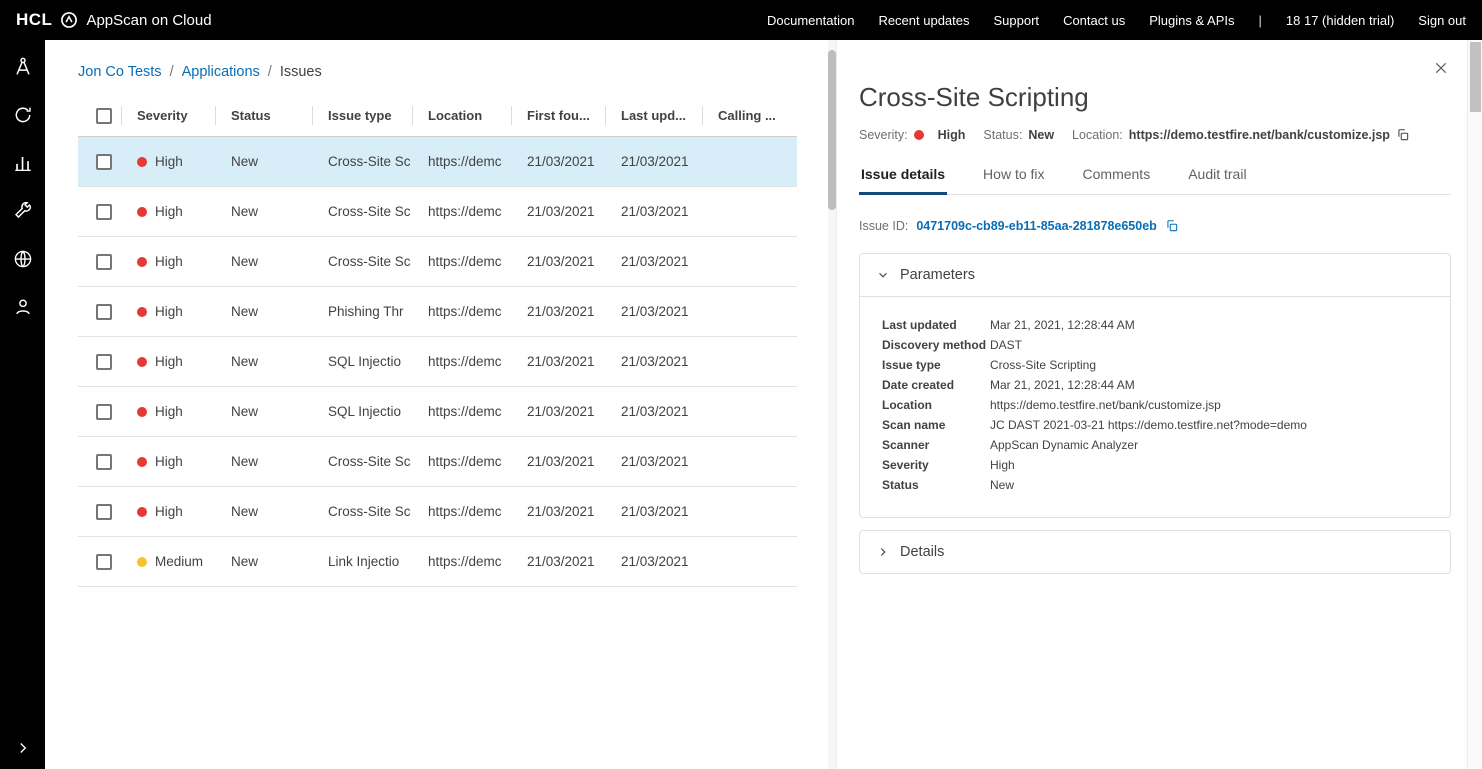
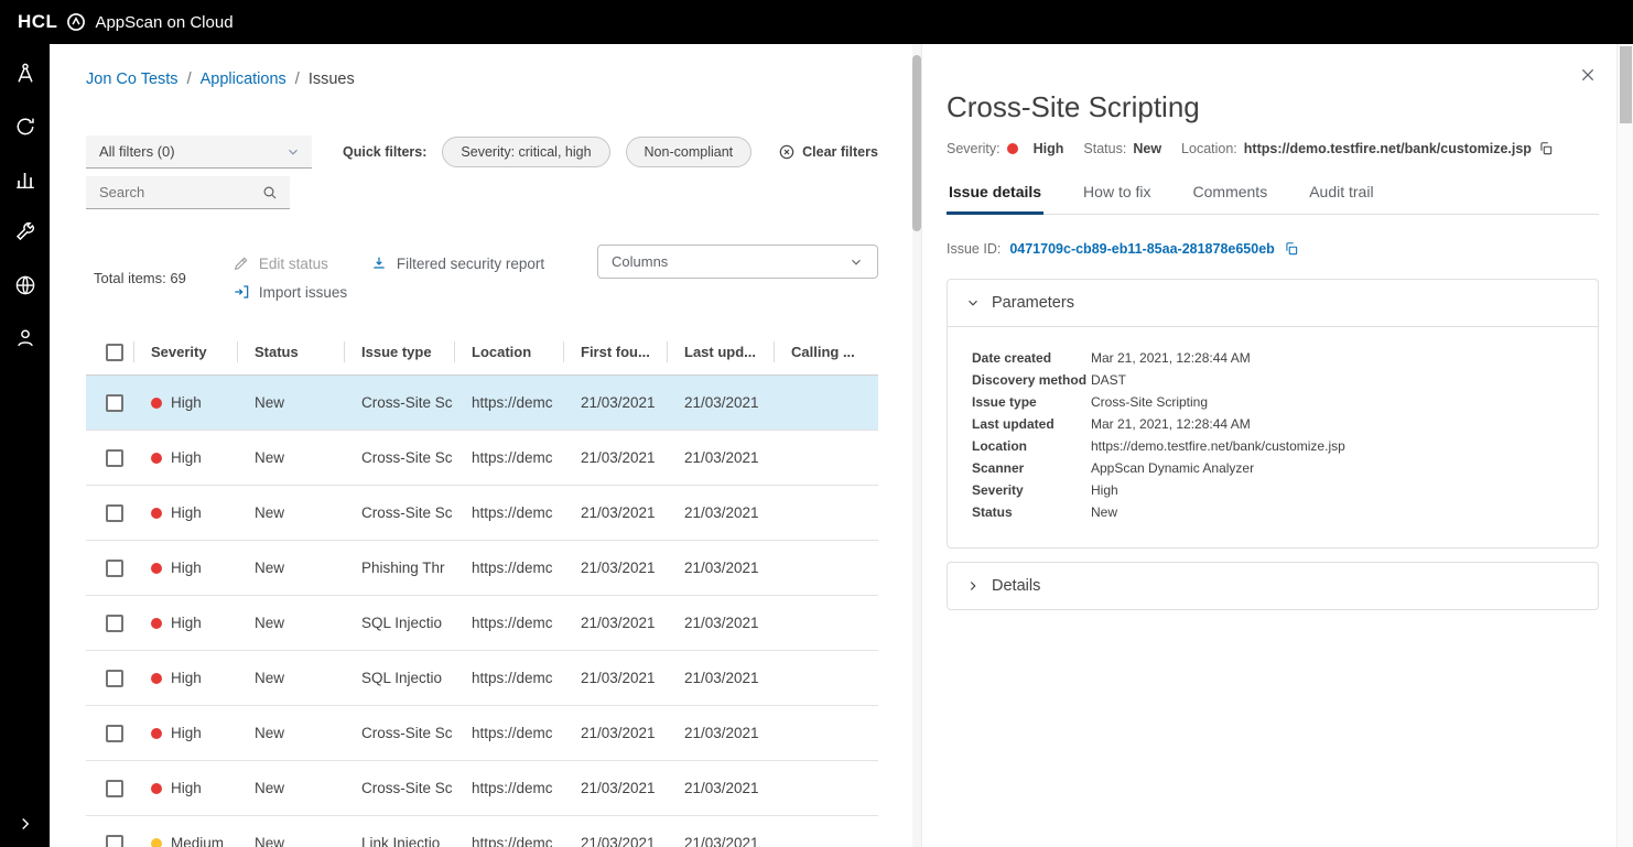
  HCL
  AppScan on Cloud
- Documentation
- Recent updates
- Support
- Contact us
- Plugins & APIs
- |
- 18 17 (hidden trial)
- Sign out
  Jon Co Tests
  /
  Applications
  /
  Issues
+ All filters (0)
+ Quick filters:
+ Severity: critical, high
+ Non-compliant
+ Clear filters
+ Search
+ Total items: 69
+ Edit status
+ Filtered security report
+ Import issues
+ Columns
  Severity
  Status
  Issue type
  Location
  First fou...
  Last upd...
  Calling ...
  High
  New
  Cross-Site Sc
  https://demc
  21/03/2021
  21/03/2021
  High
  New
  Cross-Site Sc
  https://demc
  21/03/2021
  21/03/2021
  High
  New
  Cross-Site Sc
  https://demc
  21/03/2021
  21/03/2021
  High
  New
  Phishing Thr
  https://demc
  21/03/2021
  21/03/2021
  High
  New
  SQL Injectio
  https://demc
  21/03/2021
  21/03/2021
  High
  New
  SQL Injectio
  https://demc
  21/03/2021
  21/03/2021
  High
  New
  Cross-Site Sc
  https://demc
  21/03/2021
  21/03/2021
  High
  New
  Cross-Site Sc
  https://demc
  21/03/2021
  21/03/2021
  Medium
  New
  Link Injectio
  https://demc
  21/03/2021
  21/03/2021
  Cross-Site Scripting
  Severity:
  High
  Status:
  New
  Location:
  https://demo.testfire.net/bank/customize.jsp
  Issue details
  How to fix
  Comments
  Audit trail
  Issue ID:
  0471709c-cb89-eb11-85aa-281878e650eb
  Parameters
- Last updated
+ Date created
  Mar 21, 2021, 12:28:44 AM
  Discovery method
  DAST
  Issue type
  Cross-Site Scripting
- Date created
+ Last updated
  Mar 21, 2021, 12:28:44 AM
  Location
  https://demo.testfire.net/bank/customize.jsp
- Scan name
- JC DAST 2021-03-21 https://demo.testfire.net?mode=demo
  Scanner
  AppScan Dynamic Analyzer
  Severity
  High
  Status
  New
  Details
